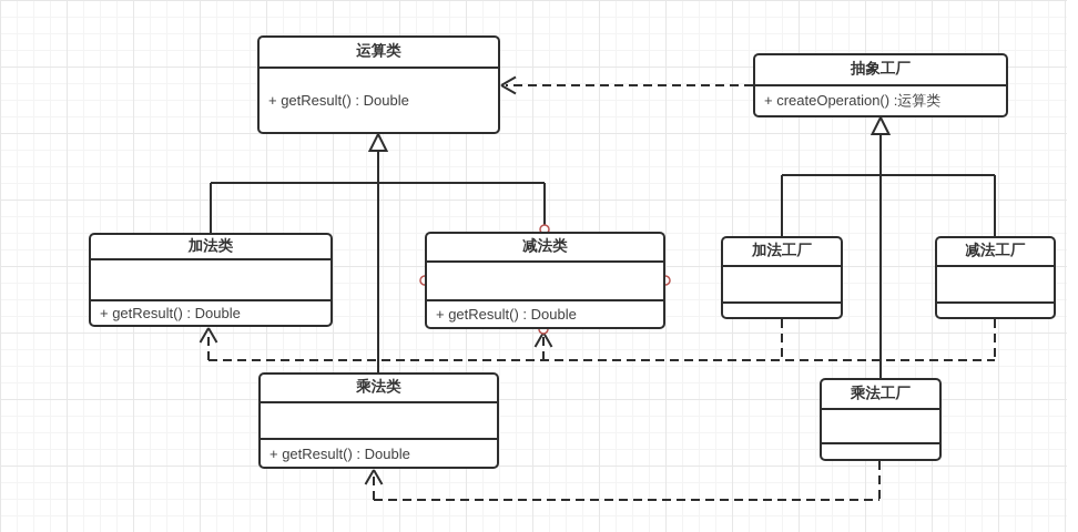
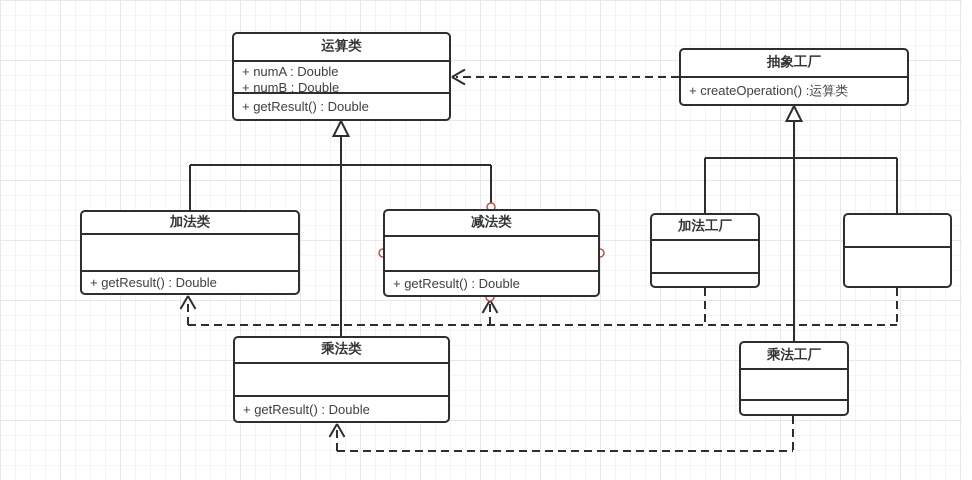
  运算类
+ + numA : Double
+ + numB : Double
  + getResult() : Double
  抽象工厂
  + createOperation() :运算类
  加法类
  + getResult() : Double
  减法类
  + getResult() : Double
  乘法类
  + getResult() : Double
  加法工厂
- 减法工厂
  乘法工厂
